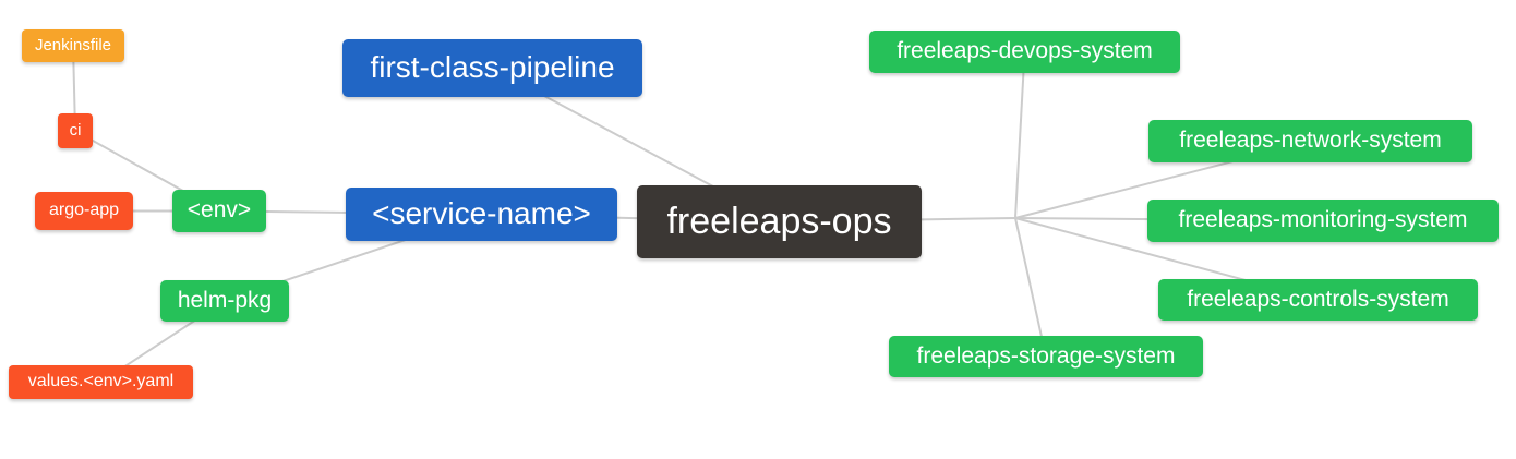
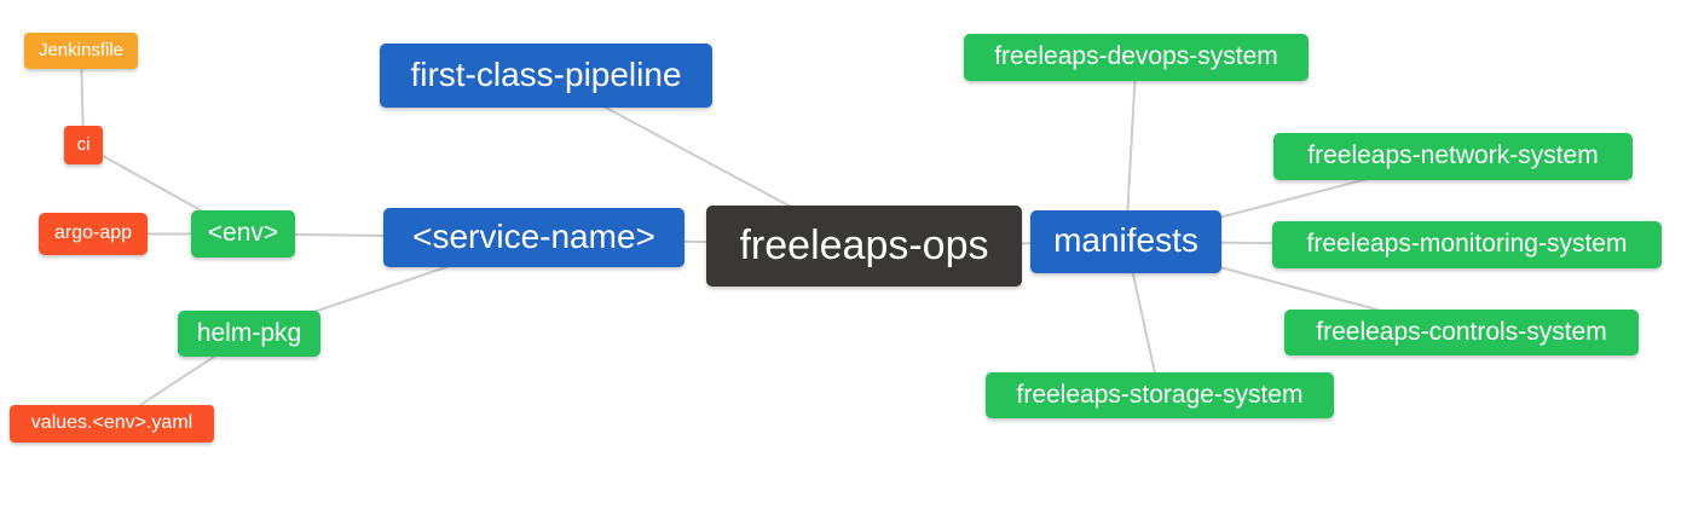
  Jenkinsfile
  ci
  argo-app
  <env>
  helm-pkg
  values.<env>.yaml
  first-class-pipeline
  <service-name>
  freeleaps-ops
+ manifests
  freeleaps-devops-system
  freeleaps-network-system
  freeleaps-monitoring-system
  freeleaps-controls-system
  freeleaps-storage-system
